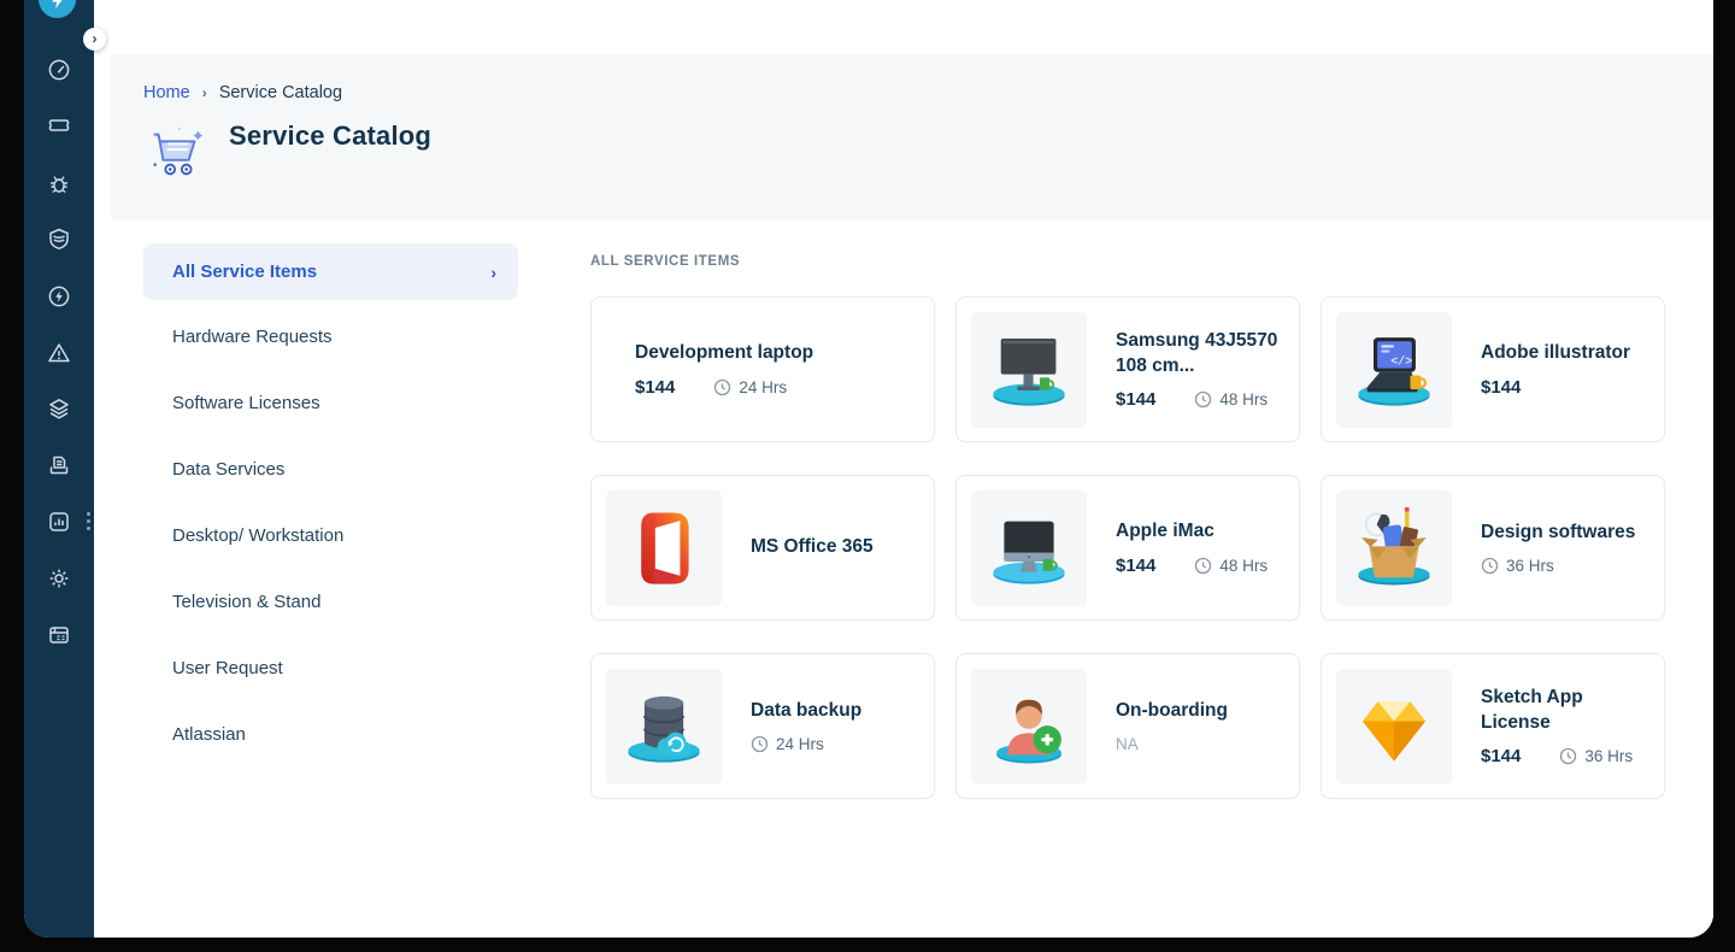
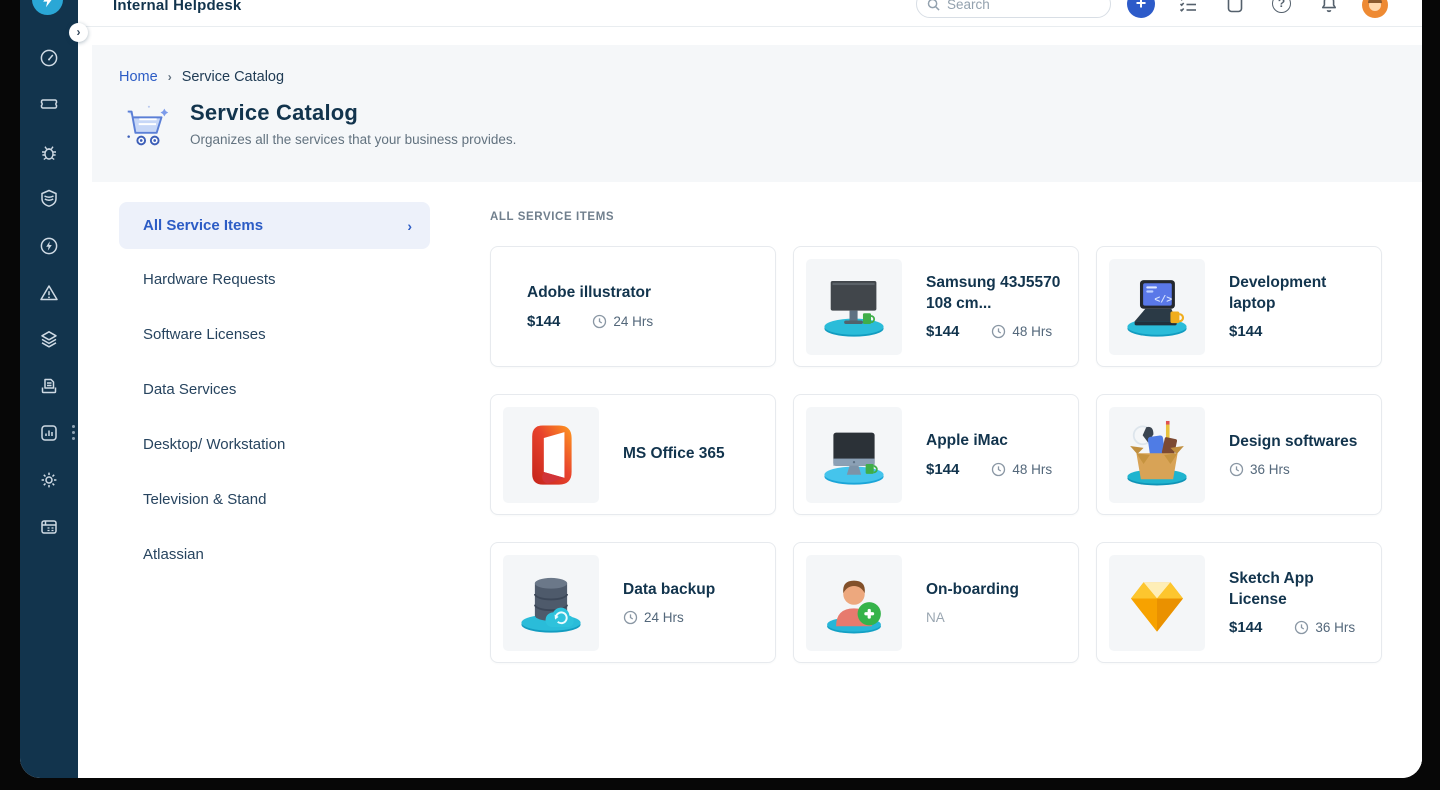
  ›
+ Internal Helpdesk
+ Search
+ +
+ ?
  Home
  ›
  Service Catalog
  Service Catalog
+ Organizes all the services that your business provides.
  All Service Items
  ›
  Hardware Requests
  Software Licenses
  Data Services
  Desktop/ Workstation
  Television & Stand
- User Request
  Atlassian
  ALL SERVICE ITEMS
- Development laptop
+ Adobe illustrator
  $144
  24 Hrs
  Samsung 43J5570 108 cm...
  $144
  48 Hrs
  </>
- Adobe illustrator
+ Development laptop
  $144
  MS Office 365
  Apple iMac
  $144
  48 Hrs
  Design softwares
  36 Hrs
  Data backup
  24 Hrs
  On-boarding
  NA
  Sketch App License
  $144
  36 Hrs
